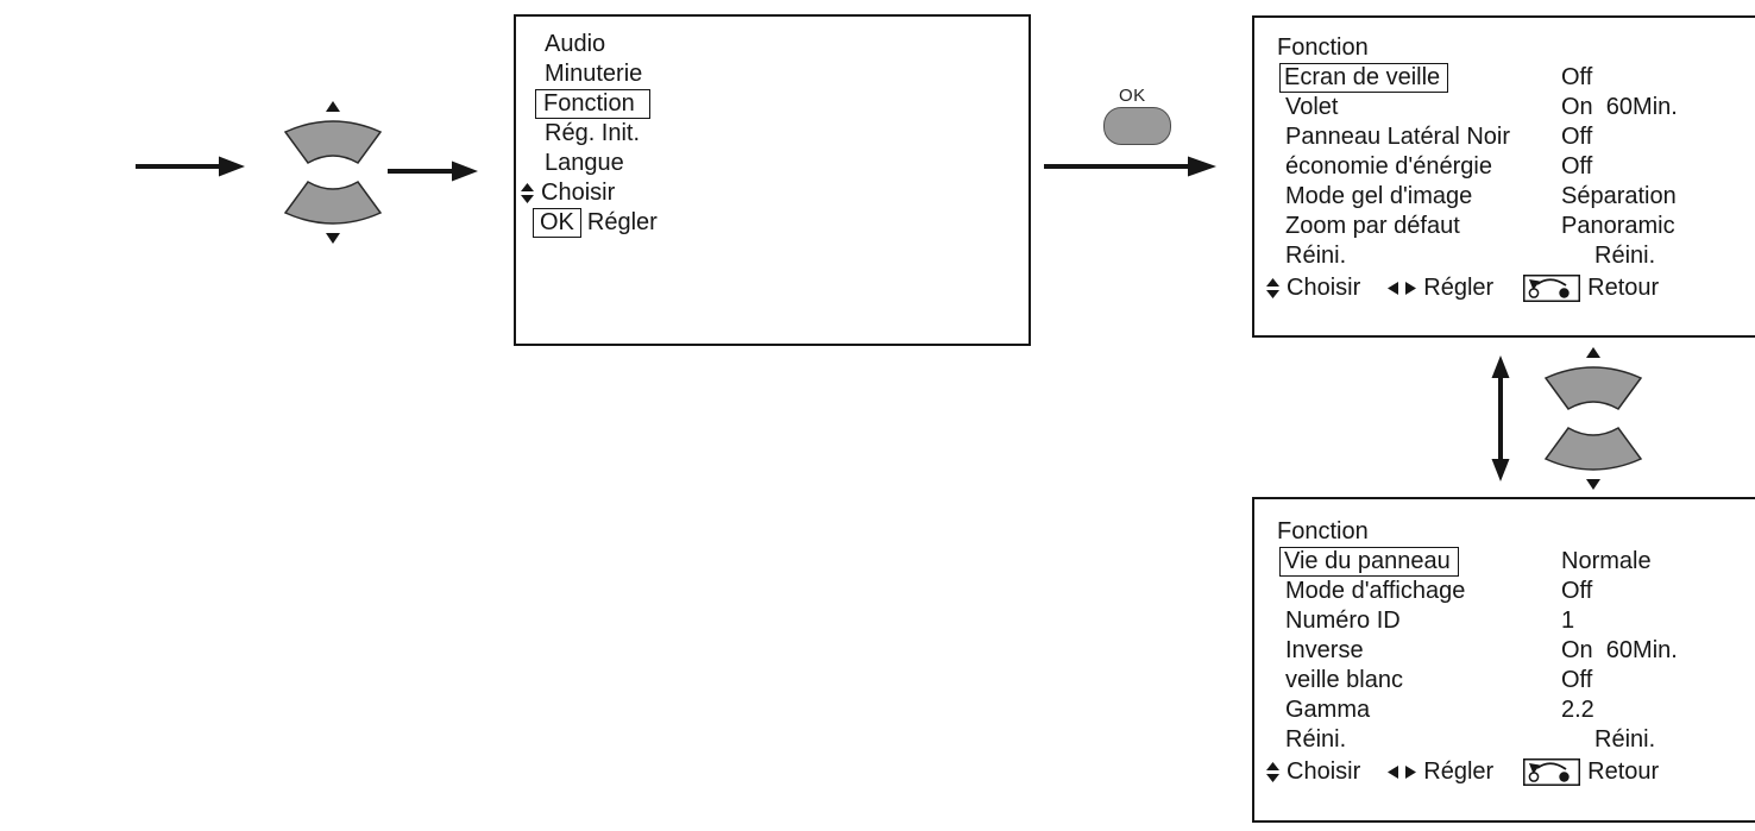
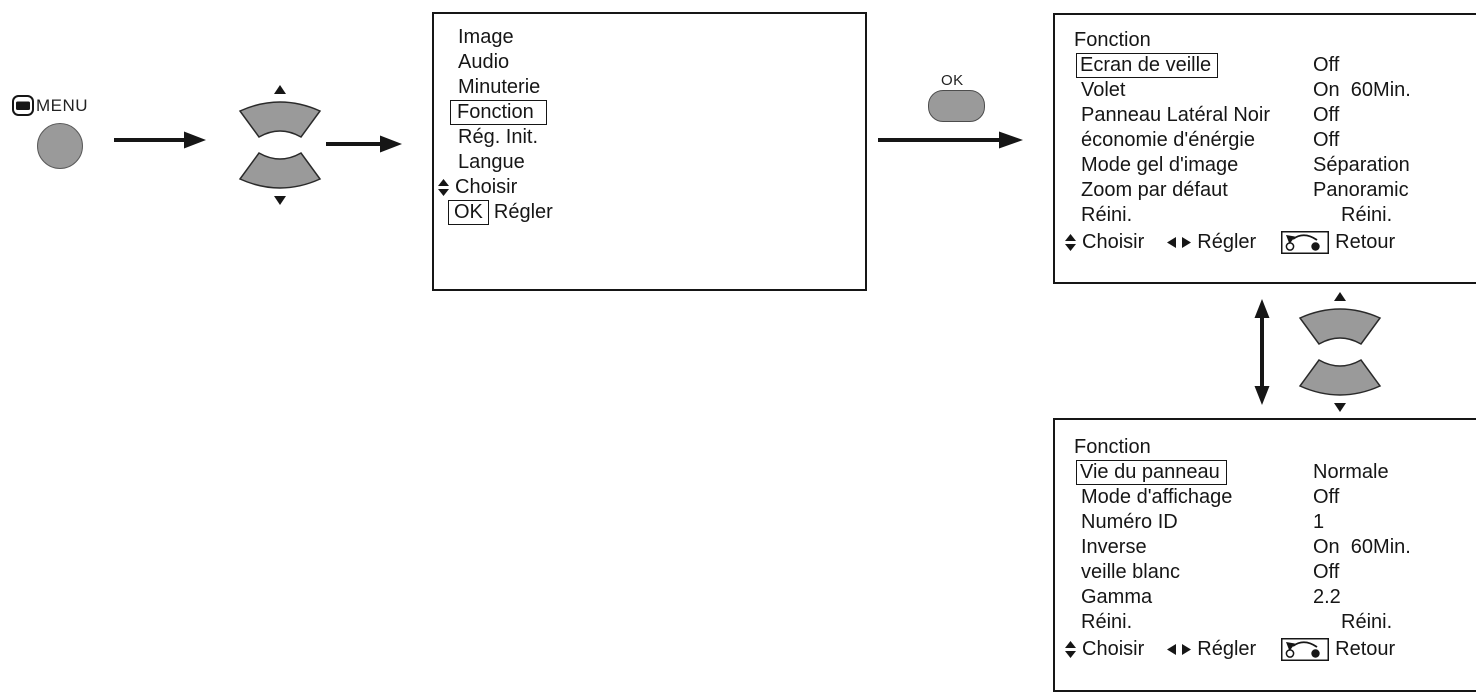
+ MENU
+ Image
  Audio
  Minuterie
  Fonction
  Rég. Init.
  Langue
  Choisir
  OK Régler
  OK
  Fonction
  Ecran de veille
  Off
  Volet
  On 60Min.
  Panneau Latéral Noir
  Off
  économie d'énérgie
  Off
  Mode gel d'image
  Séparation
  Zoom par défaut
  Panoramic
  Réini.
  Réini.
  Choisir
  Régler
  Retour
  Fonction
  Vie du panneau
  Normale
  Mode d'affichage
  Off
  Numéro ID
  1
  Inverse
  On 60Min.
  veille blanc
  Off
  Gamma
  2.2
  Réini.
  Réini.
  Choisir
  Régler
  Retour
